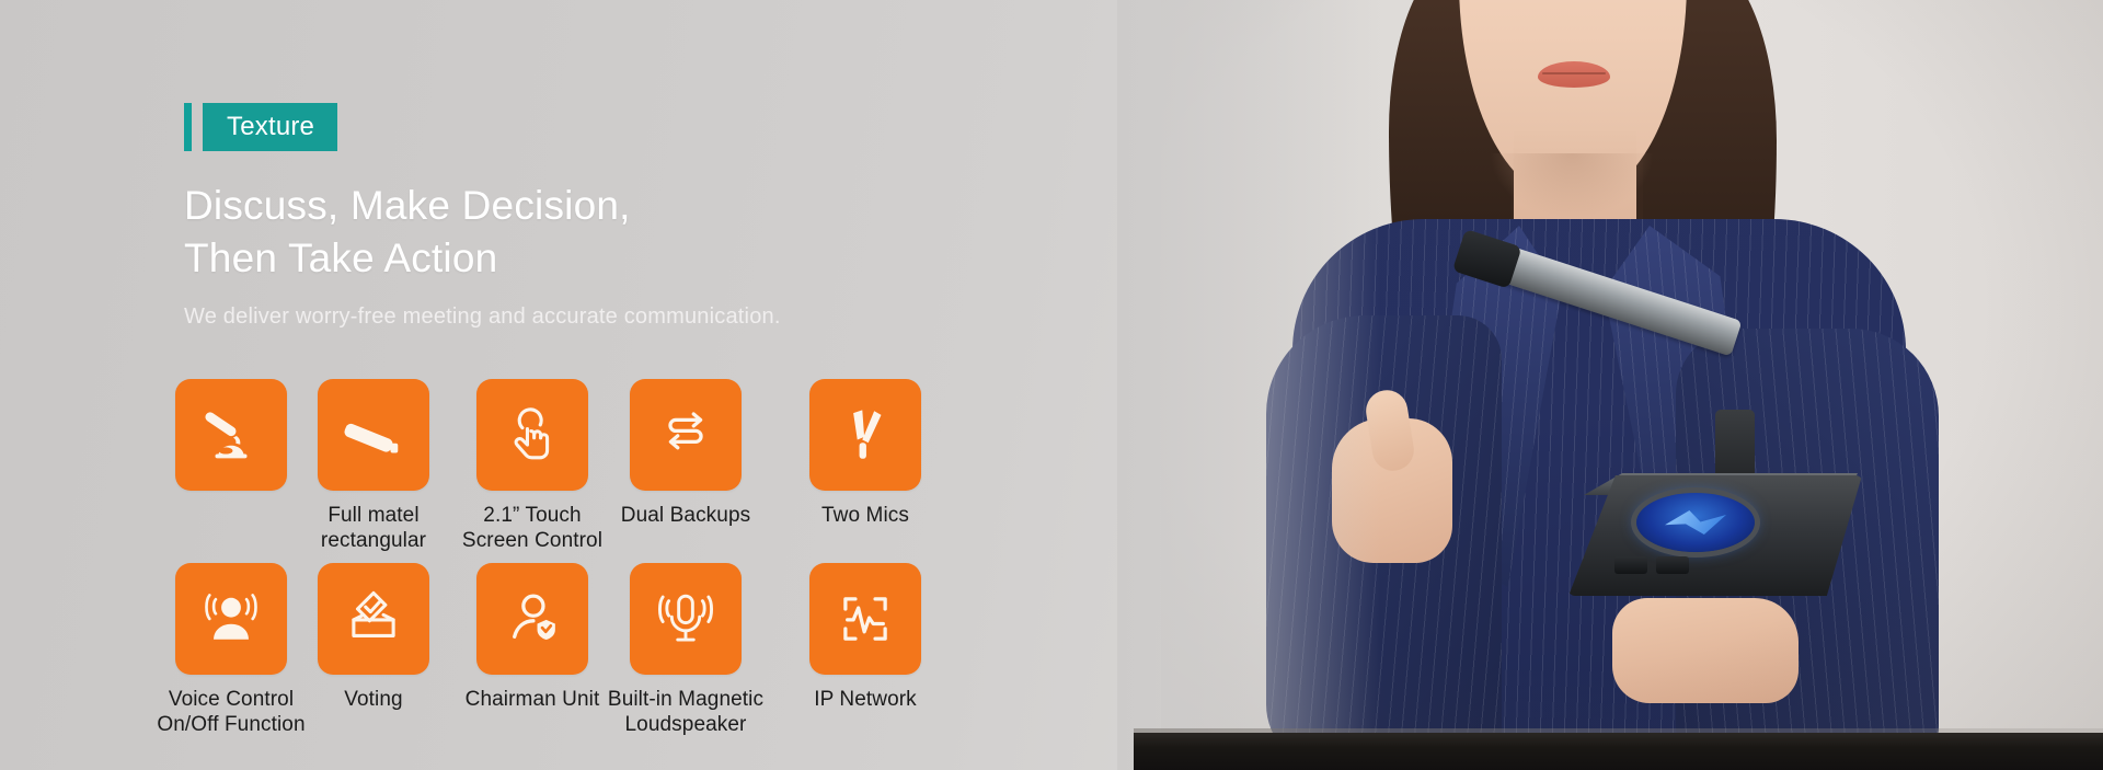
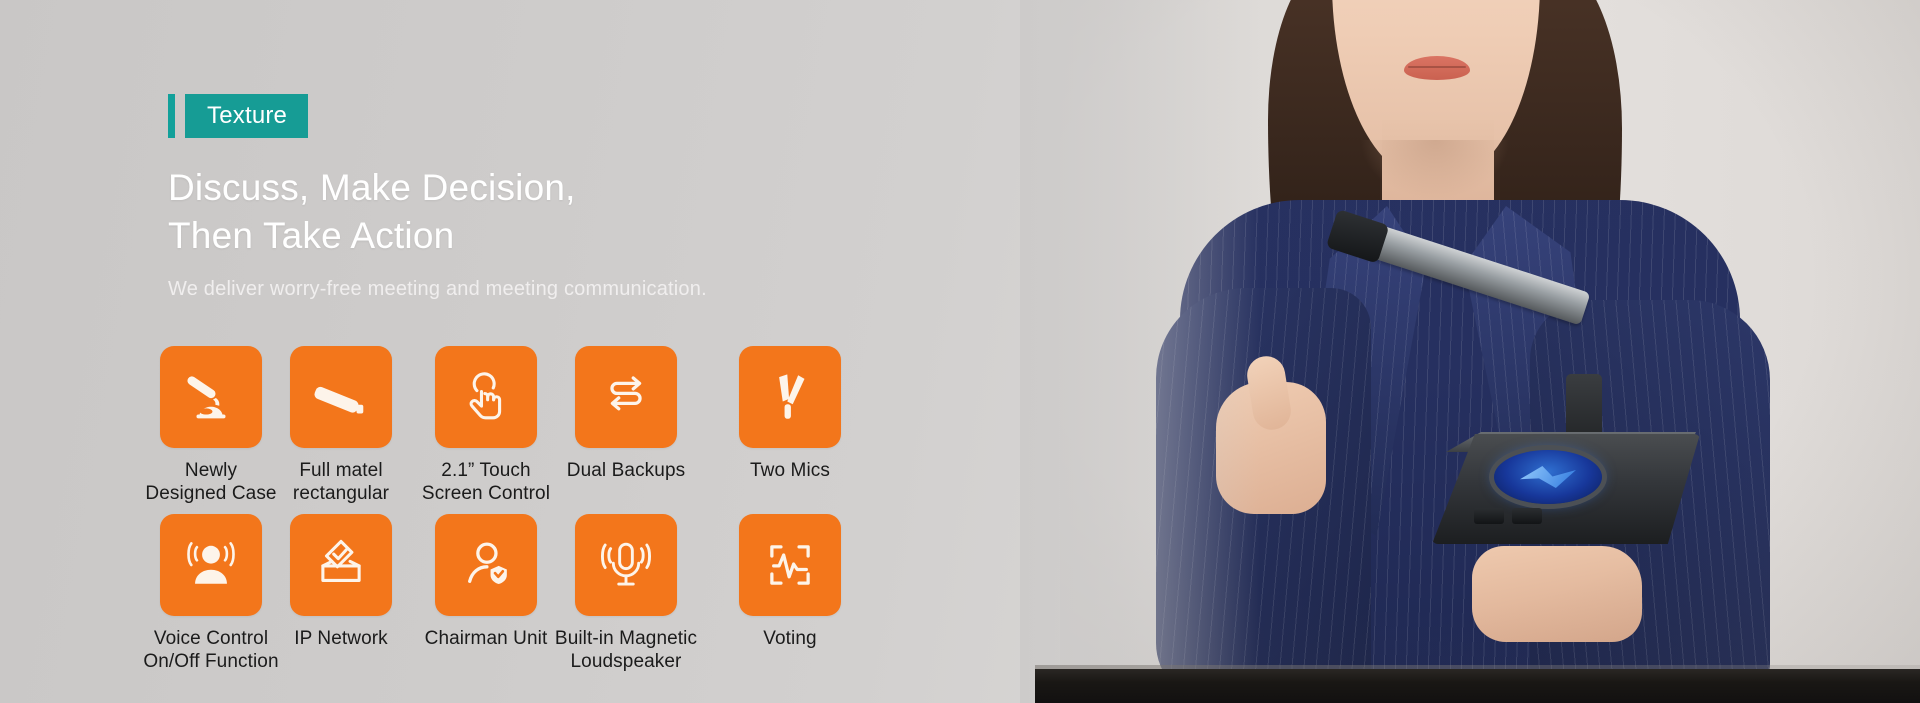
  Texture
  Discuss, Make Decision,
  Then Take Action
- We deliver worry-free meeting and accurate communication.
+ We deliver worry-free meeting and meeting communication.
+ Newly
+ Designed Case
  Full matel
  rectangular
  2.1” Touch
  Screen Control
  Dual Backups
  Two Mics
  Voice Control
  On/Off Function
- Voting
+ IP Network
  Chairman Unit
  Built-in Magnetic
  Loudspeaker
- IP Network
+ Voting
